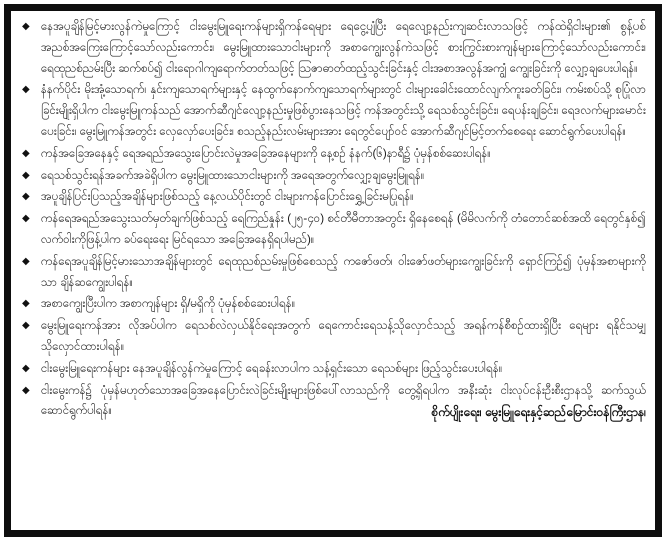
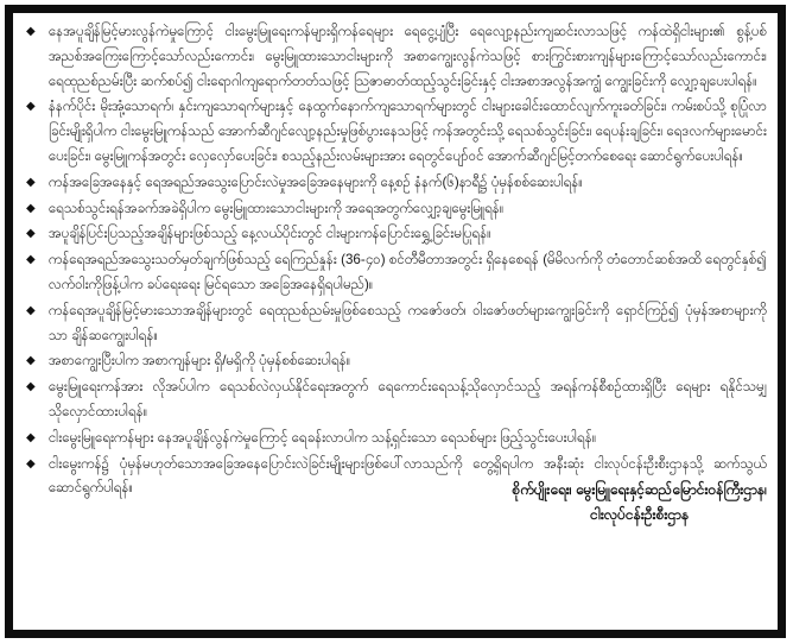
  ◆
  နေအပူချိန်မြင့်မားလွန်ကဲမှုကြောင့် ငါးမွေးမြူရေးကန်များရှိကန်ရေများ ရေငွေ့ပျံပြီး ရေလျော့နည်းကျဆင်းလာသဖြင့် ကန်ထဲရှိငါးများ၏ စွန့်ပစ်အညစ်အကြေးကြောင့်သော်လည်းကောင်း၊ မွေးမြူထားသောငါးများကို အစာကျွေးလွန်ကဲသဖြင့် စားကြွင်းစားကျန်များကြောင့်သော်လည်းကောင်း၊ ရေထုညစ်ညမ်းပြီး ဆက်စပ်၍ ငါးရောဂါကျရောက်တတ်သဖြင့် သြဇာဓာတ်ထည့်သွင်းခြင်းနှင့် ငါးအစာအလွန်အကျွံ ကျွေးခြင်းကို လျှော့ချပေးပါရန်။
  ◆
  နံနက်ပိုင်း မိုးအုံ့သောရက်၊ နှင်းကျသောရက်များနှင့် နေထွက်နောက်ကျသောရက်များတွင် ငါးများခေါင်းထောင်လျက်ကူးခတ်ခြင်း၊ ကမ်းစပ်သို့ စုပြုံလာခြင်းမျိုးရှိပါက ငါးမွေးမြူကန်သည် အောက်ဆီဂျင်လျော့နည်းမှုဖြစ်ပွားနေသဖြင့် ကန်အတွင်းသို့ ရေသစ်သွင်းခြင်း၊ ရေပန်းချခြင်း၊ ရေဒလက်များမောင်းပေးခြင်း၊ မွေးမြူကန်အတွင်း လှေလှော်ပေးခြင်း၊ စသည့်နည်းလမ်းများအား ရေတွင်ပျော်ဝင် အောက်ဆီဂျင်မြင့်တက်စေရေး ဆောင်ရွက်ပေးပါရန်။
  ◆
  ကန်အခြေအနေနှင့် ရေအရည်အသွေးပြောင်းလဲမှုအခြေအနေများကို နေ့စဉ် နံနက်(၆)နာရီ၌ ပုံမှန်စစ်ဆေးပါရန်။
  ◆
  ရေသစ်သွင်းရန်အခက်အခဲရှိပါက မွေးမြူထားသောငါးများကို အရေအတွက်လျှော့ချမွေးမြူရန်။
  ◆
  အပူချိန်ပြင်းပြသည့်အချိန်များဖြစ်သည့် နေ့လယ်ပိုင်းတွင် ငါးများကန်ပြောင်းရွှေ့ခြင်းမပြုရန်။
  ◆
- ကန်ရေအရည်အသွေးသတ်မှတ်ချက်ဖြစ်သည့် ရေကြည်နှုန်း (၂၅-၄၀) စင်တီမီတာအတွင်း ရှိနေစေရန် (မိမိလက်ကို တံတောင်ဆစ်အထိ ရေတွင်နှစ်၍ လက်ဝါးကိုဖြန့်ပါက ခပ်ရေးရေး မြင်ရသော အခြေအနေရှိရပါမည်)။
+ ကန်ရေအရည်အသွေးသတ်မှတ်ချက်ဖြစ်သည့် ရေကြည်နှုန်း (36-၄၀) စင်တီမီတာအတွင်း ရှိနေစေရန် (မိမိလက်ကို တံတောင်ဆစ်အထိ ရေတွင်နှစ်၍ လက်ဝါးကိုဖြန့်ပါက ခပ်ရေးရေး မြင်ရသော အခြေအနေရှိရပါမည်)။
  ◆
  ကန်ရေအပူချိန်မြင့်မားသောအချိန်များတွင် ရေထုညစ်ညမ်းမှုဖြစ်စေသည့် ကဇော်ဖတ်၊ ဝါးဇော်ဖတ်များကျွေးခြင်းကို ရှောင်ကြဉ်၍ ပုံမှန်အစာများကိုသာ ချိန်ဆကျွေးပါရန်။
  ◆
  အစာကျွေးပြီးပါက အစာကျန်များ ရှိ/မရှိကို ပုံမှန်စစ်ဆေးပါရန်။
  ◆
  မွေးမြူရေးကန်အား လိုအပ်ပါက ရေသစ်လဲလှယ်နိုင်ရေးအတွက် ရေကောင်းရေသန့်သိုလှောင်သည့် အရန်ကန်စီစဉ်ထားရှိပြီး ရေများ ရနိုင်သမျှ သိုလှောင်ထားပါရန်။
  ◆
  ငါးမွေးမြူရေးကန်များ နေအပူချိန်လွန်ကဲမှုကြောင့် ရေခန်းလာပါက သန့်ရှင်းသော ရေသစ်များ ဖြည့်သွင်းပေးပါရန်။
  ◆
  ငါးမွေးကန်၌ ပုံမှန်မဟုတ်သောအခြေအနေပြောင်းလဲခြင်းမျိုးများဖြစ်ပေါ်လာသည်ကို တွေ့ရှိရပါက အနီးဆုံး ငါးလုပ်ငန်းဦးစီးဌာနသို့ ဆက်သွယ်ဆောင်ရွက်ပါရန်။
  စိုက်ပျိုးရေး၊ မွေးမြူရေးနှင့်ဆည်မြောင်းဝန်ကြီးဌာန၊
+ ငါးလုပ်ငန်းဦးစီးဌာန
